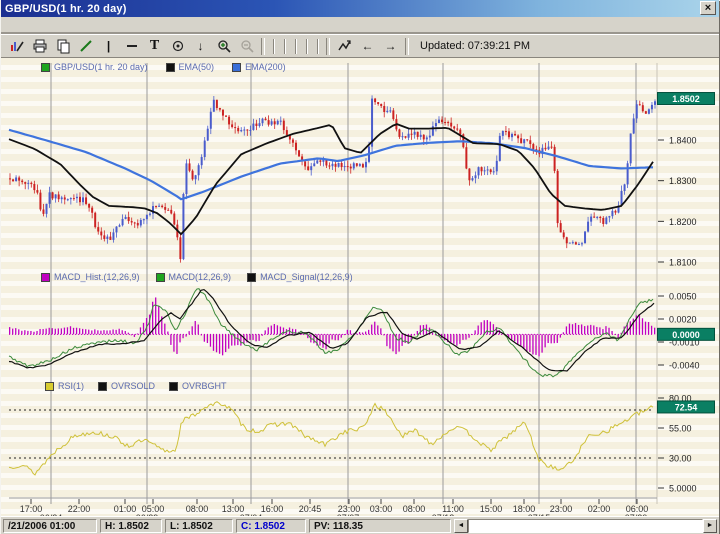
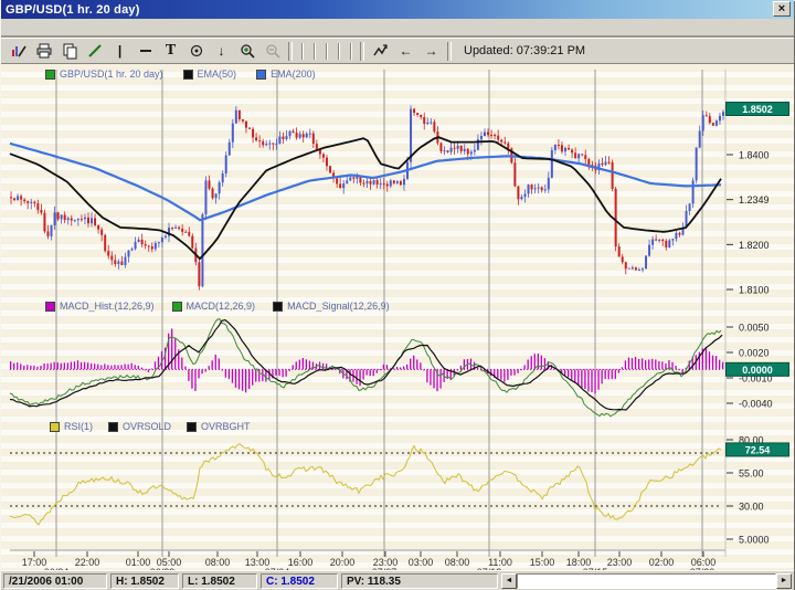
  GBP/USD(1 hr. 20 day)
  ×
  |
  T
  ↓
  ←
  →
  Updated: 07:39:21 PM
  1.8400
- 1.8300
+ 1.2349
  1.8200
  1.8100
  0.0050
  0.0020
  -0.0010
  -0.0040
  80.00
  55.00
  30.00
  5.0000
  1.8502
  0.0000
  72.54
  GBP/USD(1 hr. 20 day)
  EMA(50)
  EMA(200)
  MACD_Hist.(12,26,9)
  MACD(12,26,9)
  MACD_Signal(12,26,9)
  RSI(1)
  OVRSOLD
  OVRBGHT
  17:00
  22:00
  01:00
  05:00
  08:00
  13:00
  16:00
- 20:45
+ 20:00
  23:00
  03:00
  08:00
  11:00
  15:00
  18:00
  23:00
  02:00
  06:00
  /21/2006 01:00
  H: 1.8502
  L: 1.8502
  C: 1.8502
  PV: 118.35
